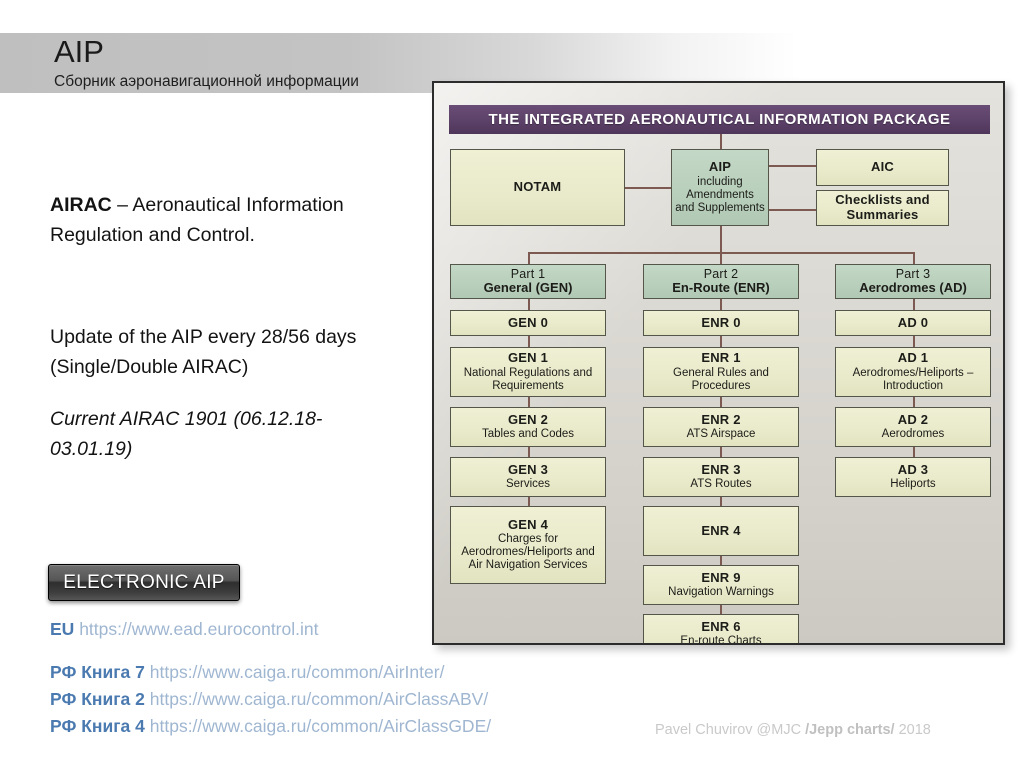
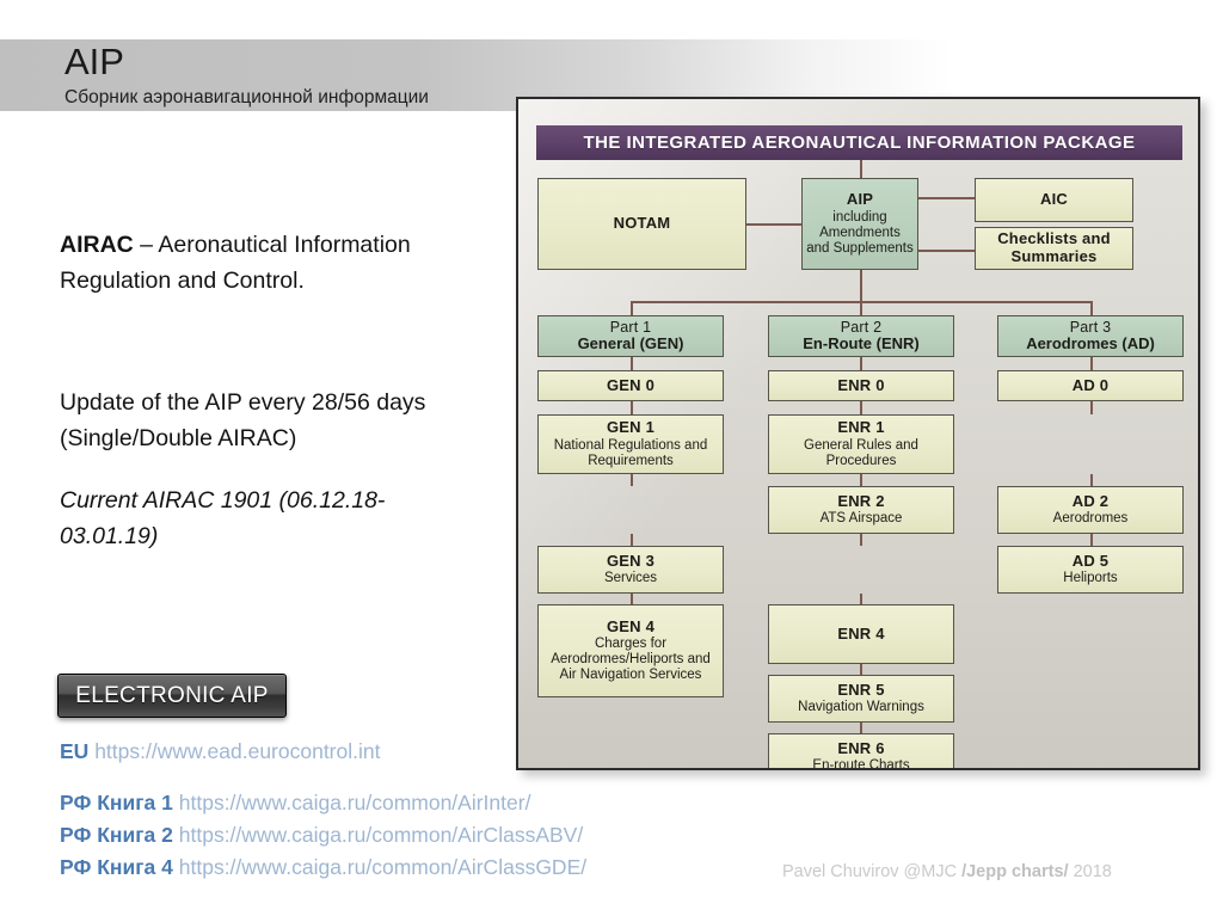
  AIP
  Сборник аэронавигационной информации
  AIRAC – Aeronautical Information Regulation and Control.
  Update of the AIP every 28/56 days (Single/Double AIRAC)
  Current AIRAC 1901 (06.12.18-03.01.19)
  ELECTRONIC AIP
  EU https://www.ead.eurocontrol.int
- РФ Книга 7 https://www.caiga.ru/common/AirInter/
+ РФ Книга 1 https://www.caiga.ru/common/AirInter/
  РФ Книга 2 https://www.caiga.ru/common/AirClassABV/
  РФ Книга 4 https://www.caiga.ru/common/AirClassGDE/
  Pavel Chuvirov @MJC /Jepp charts/ 2018
  THE INTEGRATED AERONAUTICAL INFORMATION PACKAGE
  NOTAM
  AIP
  including Amendments and Supplements
  AIC
  Checklists and Summaries
  Part 1
  General (GEN)
  Part 2
  En-Route (ENR)
  Part 3
  Aerodromes (AD)
  GEN 0
  GEN 1
  National Regulations and Requirements
- GEN 2
- Tables and Codes
  GEN 3
  Services
  GEN 4
  Charges for Aerodromes/Heliports and Air Navigation Services
  ENR 0
  ENR 1
  General Rules and Procedures
  ENR 2
  ATS Airspace
- ENR 3
- ATS Routes
  ENR 4
- ENR 9
+ ENR 5
  Navigation Warnings
  ENR 6
  En-route Charts
  AD 0
- AD 1
- Aerodromes/Heliports – Introduction
  AD 2
  Aerodromes
- AD 3
+ AD 5
  Heliports
